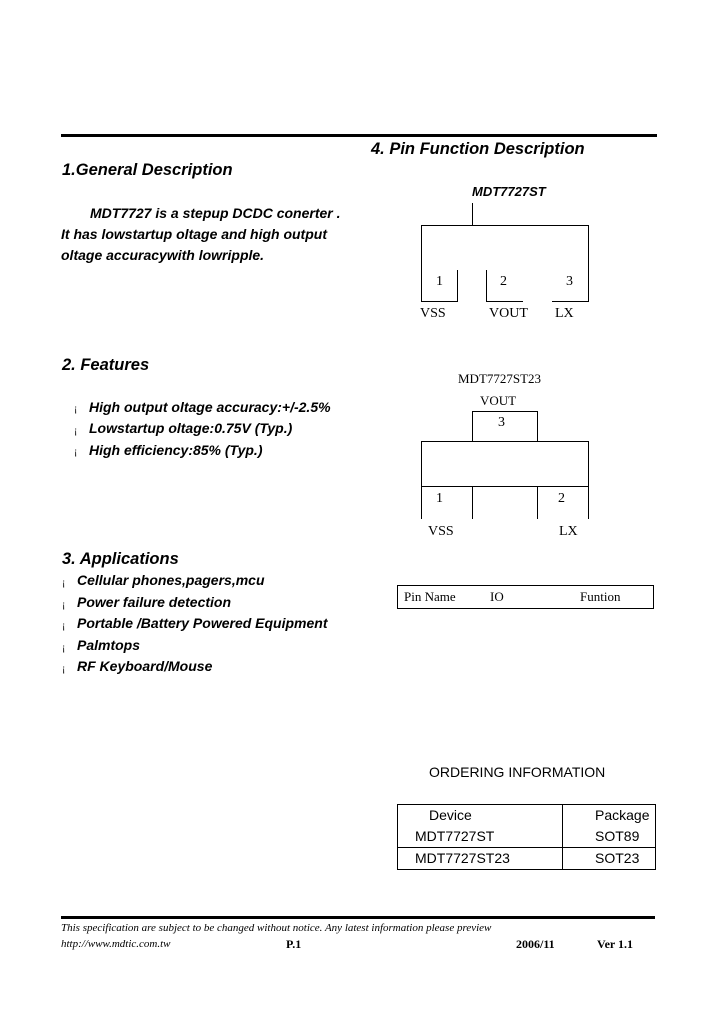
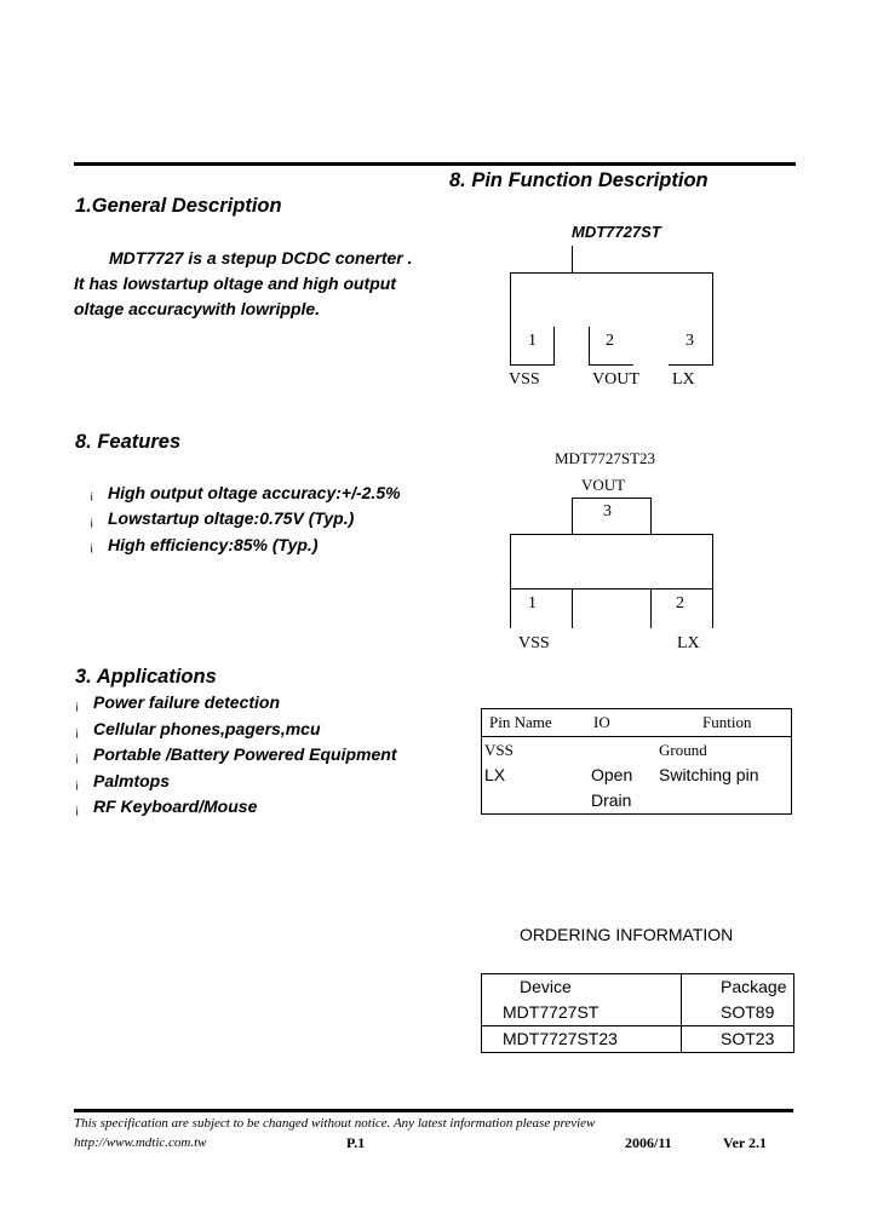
  1.General Description
  MDT7727 is a stepup DCDC conerter .
  It has lowstartup oltage and high output
  oltage accuracywith lowripple.
- 2. Features
+ 8. Features
  ¡
  High output oltage accuracy:+/-2.5%
  ¡
  Lowstartup oltage:0.75V (Typ.)
  ¡
  High efficiency:85% (Typ.)
  3. Applications
  ¡
- Cellular phones,pagers,mcu
+ Power failure detection
  ¡
- Power failure detection
+ Cellular phones,pagers,mcu
  ¡
  Portable /Battery Powered Equipment
  ¡
  Palmtops
  ¡
  RF Keyboard/Mouse
- 4. Pin Function Description
+ 8. Pin Function Description
  MDT7727ST
  1
  2
  3
  VSS
  VOUT
  LX
  MDT7727ST23
  VOUT
  3
  1
  2
  VSS
  LX
  Pin Name	IO	Funtion
+ VSS		Ground
+ LX	Open Drain	Switching pin
  ORDERING INFORMATION
  Device	Package
  MDT7727ST	SOT89
  MDT7727ST23	SOT23
  This specification are subject to be changed without notice. Any latest information please preview
  http://www.mdtic.com.tw
  P.1
  2006/11
- Ver 1.1
+ Ver 2.1
